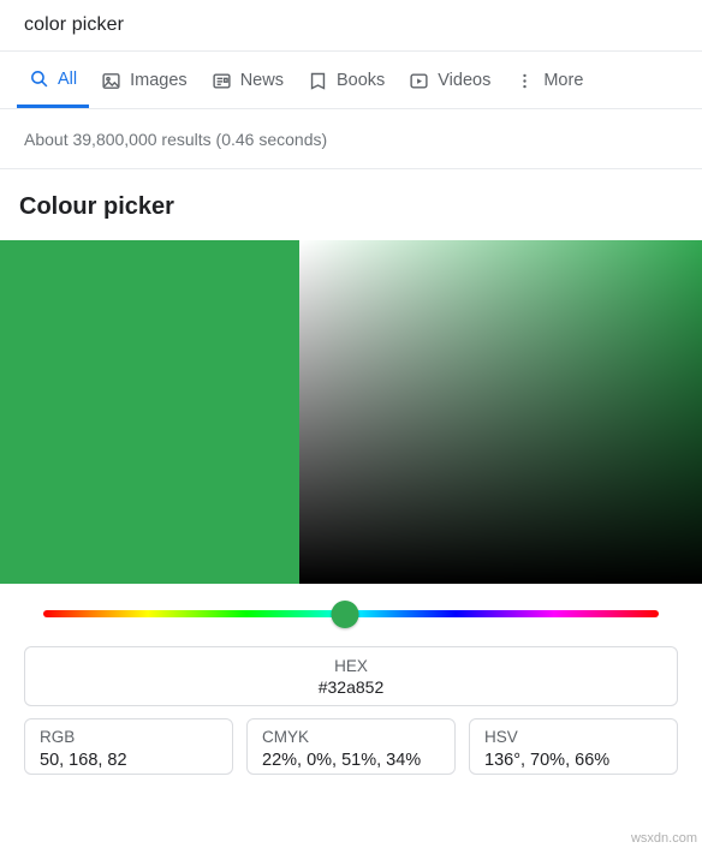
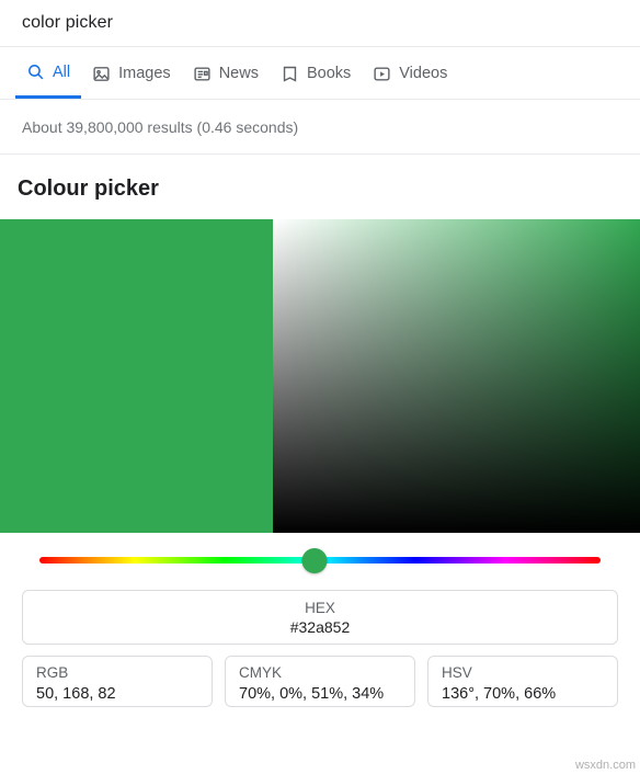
  color picker
  All
  Images
  News
  Books
  Videos
- More
  About 39,800,000 results (0.46 seconds)
  Colour picker
  HEX
  #32a852
  RGB
  50, 168, 82
  CMYK
- 22%, 0%, 51%, 34%
+ 70%, 0%, 51%, 34%
  HSV
  136°, 70%, 66%
  wsxdn.com
